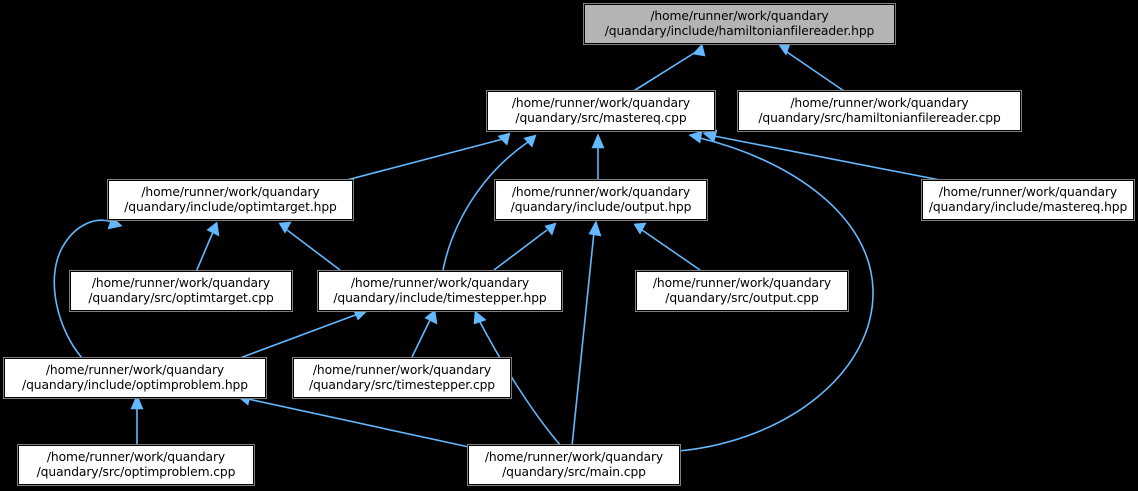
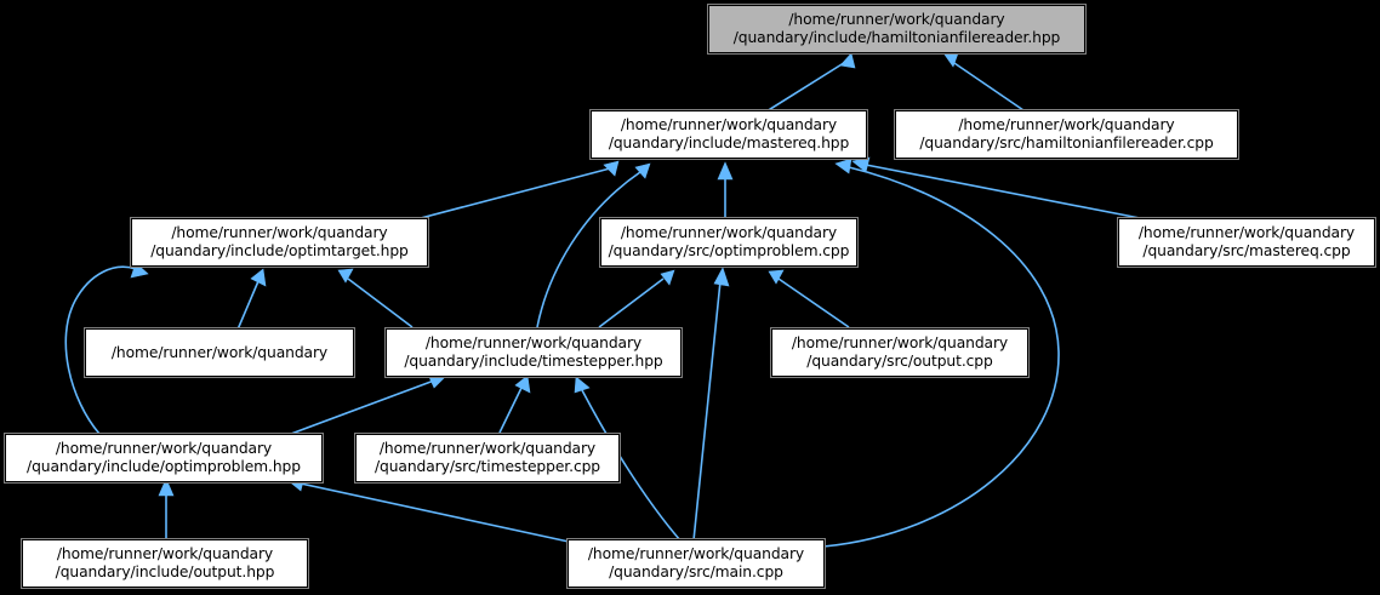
  /home/runner/work/quandary
  /quandary/include/hamiltonianfilereader.hpp
  /home/runner/work/quandary
- /quandary/src/mastereq.cpp
+ /quandary/include/mastereq.hpp
  /home/runner/work/quandary
  /quandary/src/hamiltonianfilereader.cpp
  /home/runner/work/quandary
  /quandary/include/optimtarget.hpp
  /home/runner/work/quandary
- /quandary/include/output.hpp
+ /quandary/src/optimproblem.cpp
  /home/runner/work/quandary
- /quandary/include/mastereq.hpp
+ /quandary/src/mastereq.cpp
  /home/runner/work/quandary
- /quandary/src/optimtarget.cpp
  /home/runner/work/quandary
  /quandary/include/timestepper.hpp
  /home/runner/work/quandary
  /quandary/src/output.cpp
  /home/runner/work/quandary
  /quandary/include/optimproblem.hpp
  /home/runner/work/quandary
  /quandary/src/timestepper.cpp
  /home/runner/work/quandary
- /quandary/src/optimproblem.cpp
+ /quandary/include/output.hpp
  /home/runner/work/quandary
  /quandary/src/main.cpp
